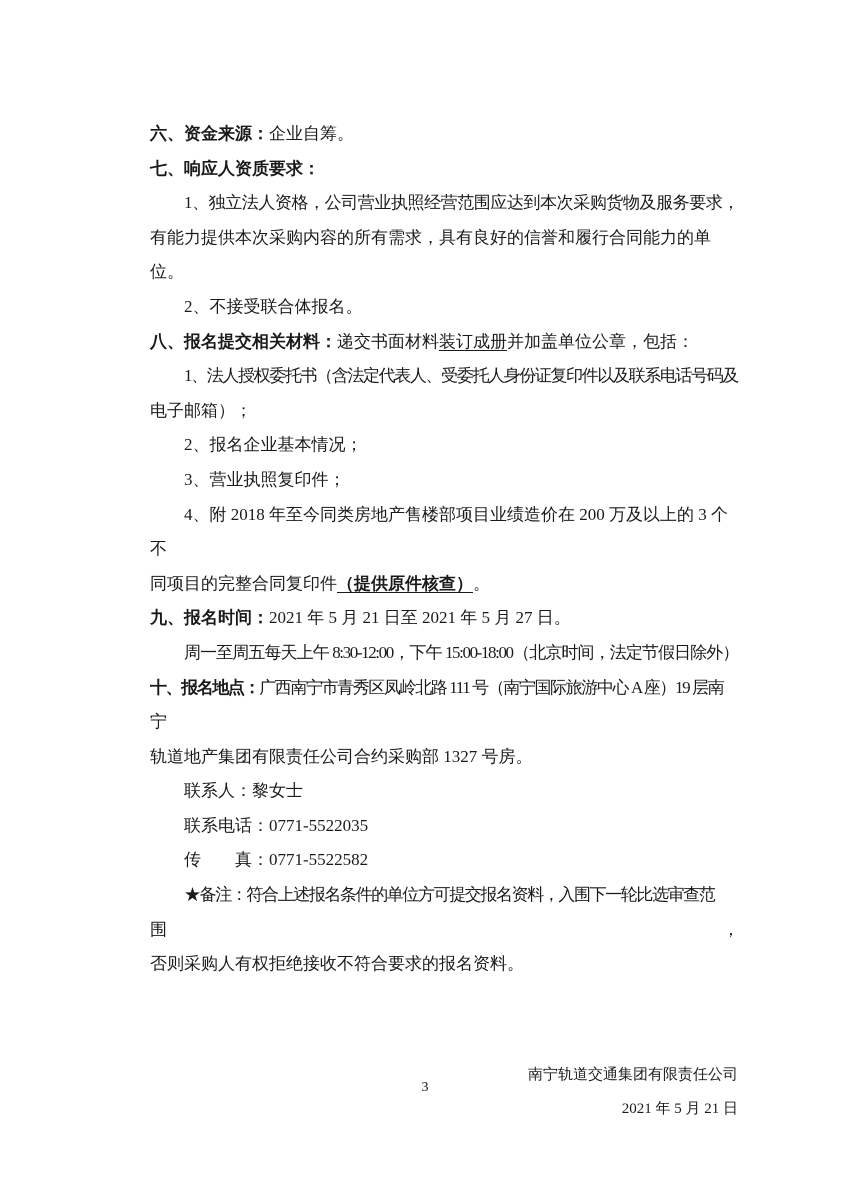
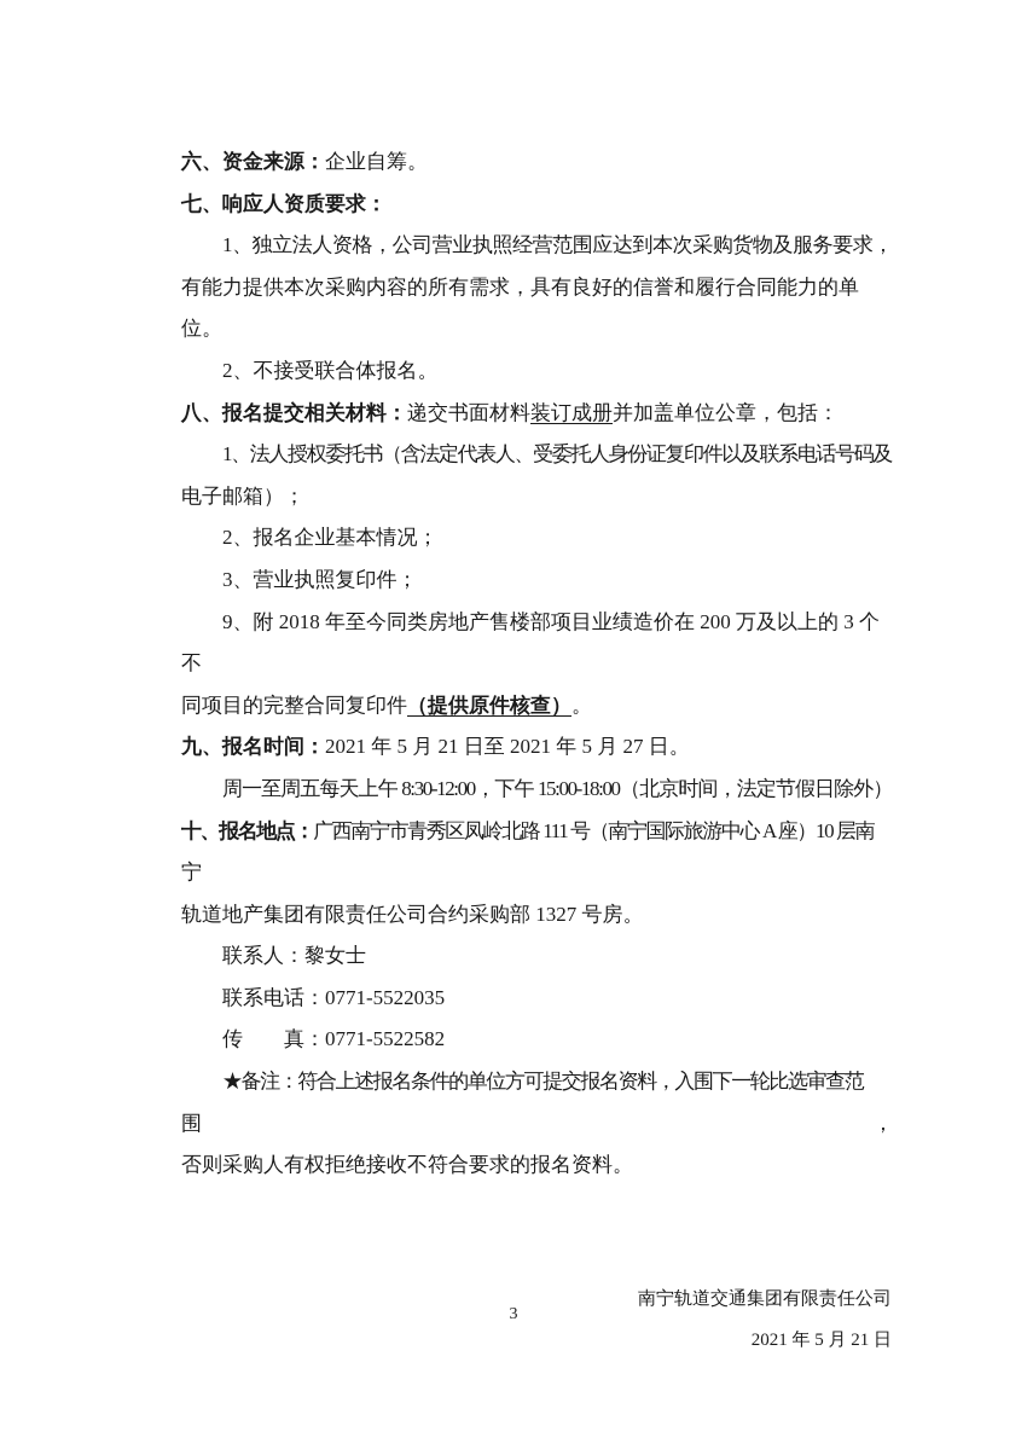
  六、资金来源：企业自筹。
  七、响应人资质要求：
  1、独立法人资格，公司营业执照经营范围应达到本次采购货物及服务要求，
  有能力提供本次采购内容的所有需求，具有良好的信誉和履行合同能力的单位。
  2、不接受联合体报名。
  八、报名提交相关材料：递交书面材料装订成册并加盖单位公章，包括：
  1、法人授权委托书（含法定代表人、受委托人身份证复印件以及联系电话号码及
  电子邮箱）；
  2、报名企业基本情况；
  3、营业执照复印件；
- 4、附 2018 年至今同类房地产售楼部项目业绩造价在 200 万及以上的 3 个不
+ 9、附 2018 年至今同类房地产售楼部项目业绩造价在 200 万及以上的 3 个不
  同项目的完整合同复印件（提供原件核查）。
  九、报名时间：2021 年 5 月 21 日至 2021 年 5 月 27 日。
  周一至周五每天上午 8:30-12:00，下午 15:00-18:00（北京时间，法定节假日除外）
- 十、报名地点：广西南宁市青秀区凤岭北路 111 号（南宁国际旅游中心 A 座）19 层南宁
+ 十、报名地点：广西南宁市青秀区凤岭北路 111 号（南宁国际旅游中心 A 座）10 层南宁
  轨道地产集团有限责任公司合约采购部 1327 号房。
  联系人：黎女士
  联系电话：0771-5522035
  传 真：0771-5522582
  ★备注：符合上述报名条件的单位方可提交报名资料，入围下一轮比选审查范围，
  否则采购人有权拒绝接收不符合要求的报名资料。
  南宁轨道交通集团有限责任公司
  2021 年 5 月 21 日
  3
